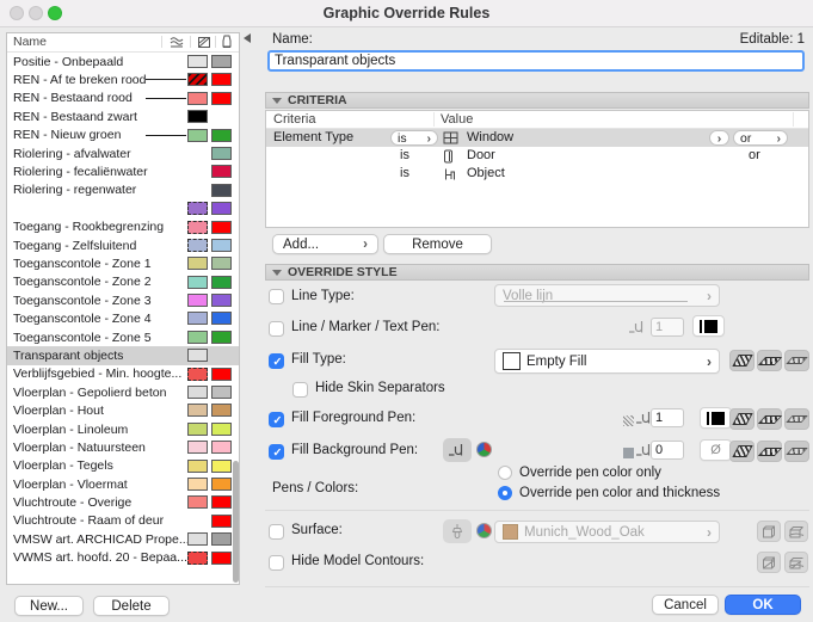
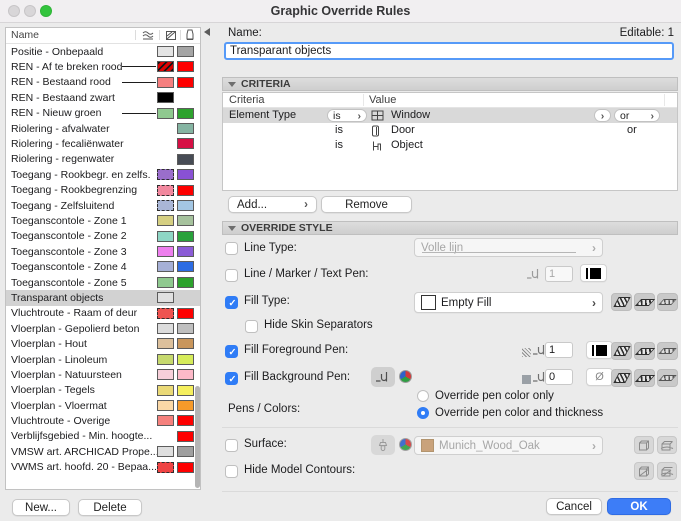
  Graphic Override Rules
  Name
  Positie - Onbepaald
  REN - Af te breken rood
  REN - Bestaand rood
  REN - Bestaand zwart
  REN - Nieuw groen
  Riolering - afvalwater
  Riolering - fecaliënwater
  Riolering - regenwater
+ Toegang - Rookbegr. en zelfs.
  Toegang - Rookbegrenzing
  Toegang - Zelfsluitend
  Toeganscontole - Zone 1
  Toeganscontole - Zone 2
  Toeganscontole - Zone 3
  Toeganscontole - Zone 4
  Toeganscontole - Zone 5
  Transparant objects
- Verblijfsgebied - Min. hoogte...
+ Vluchtroute - Raam of deur
  Vloerplan - Gepolierd beton
  Vloerplan - Hout
  Vloerplan - Linoleum
  Vloerplan - Natuursteen
  Vloerplan - Tegels
  Vloerplan - Vloermat
  Vluchtroute - Overige
- Vluchtroute - Raam of deur
+ Verblijfsgebied - Min. hoogte...
  VMSW art. ARCHICAD Prope..
  VWMS art. hoofd. 20 - Bepaa...
  New...
  Delete
  Name:
  Editable: 1
  Transparant objects
  CRITERIA
  Criteria
  Value
  Element Type
  is
  ›
  Window
  ›
  or
  ›
  is
  Door
  or
  is
  Object
  Add...
  ›
  Remove
  OVERRIDE STYLE
  Line Type:
  Volle lijn
  ›
  Line / Marker / Text Pen:
  1
  Fill Type:
  Empty Fill
  ›
  Hide Skin Separators
  Fill Foreground Pen:
  1
  Fill Background Pen:
  0
  Ø
  Pens / Colors:
  Override pen color only
  Override pen color and thickness
  Surface:
  Munich_Wood_Oak
  ›
  Hide Model Contours:
  Cancel
  OK
